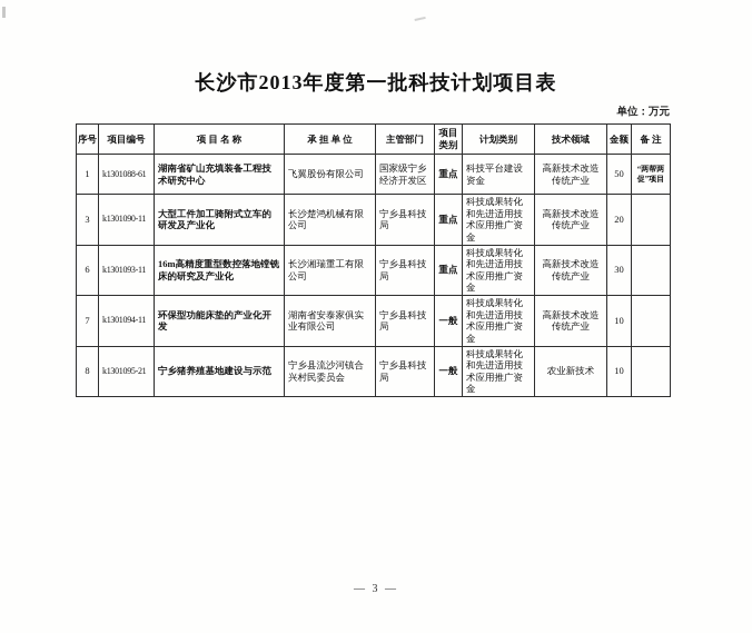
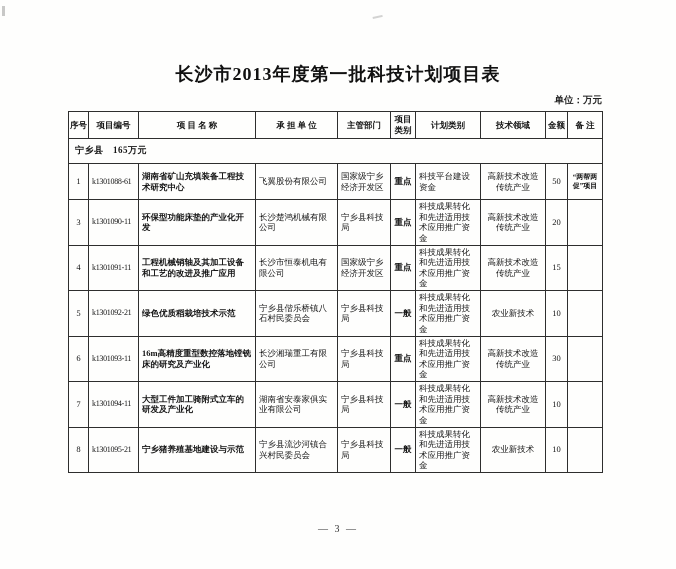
  长沙市2013年度第一批科技计划项目表
  单位：万元
  序号	项目编号	项 目 名 称	承 担 单 位	主管部门	项目 类别	计划类别	技术领域	金额	备 注
+ 宁乡县 165万元
  1	k1301088-61	湖南省矿山充填装备工程技术研究中心	飞翼股份有限公司	国家级宁乡经济开发区	重点	科技平台建设资金	高新技术改造传统产业	50	“两帮两促”项目
- 3	k1301090-11	大型工件加工骑附式立车的研发及产业化	长沙楚鸿机械有限公司	宁乡县科技局	重点	科技成果转化和先进适用技术应用推广资金	高新技术改造传统产业	20
+ 3	k1301090-11	环保型功能床垫的产业化开发	长沙楚鸿机械有限公司	宁乡县科技局	重点	科技成果转化和先进适用技术应用推广资金	高新技术改造传统产业	20
+ 4	k1301091-11	工程机械销轴及其加工设备和工艺的改进及推广应用	长沙市恒泰机电有限公司	国家级宁乡经济开发区	重点	科技成果转化和先进适用技术应用推广资金	高新技术改造传统产业	15
+ 5	k1301092-21	绿色优质稻栽培技术示范	宁乡县偕乐桥镇八石村民委员会	宁乡县科技局	一般	科技成果转化和先进适用技术应用推广资金	农业新技术	10
  6	k1301093-11	16m高精度重型数控落地镗铣床的研究及产业化	长沙湘瑞重工有限公司	宁乡县科技局	重点	科技成果转化和先进适用技术应用推广资金	高新技术改造传统产业	30
- 7	k1301094-11	环保型功能床垫的产业化开发	湖南省安泰家俱实业有限公司	宁乡县科技局	一般	科技成果转化和先进适用技术应用推广资金	高新技术改造传统产业	10
+ 7	k1301094-11	大型工件加工骑附式立车的研发及产业化	湖南省安泰家俱实业有限公司	宁乡县科技局	一般	科技成果转化和先进适用技术应用推广资金	高新技术改造传统产业	10
  8	k1301095-21	宁乡猪养殖基地建设与示范	宁乡县流沙河镇合兴村民委员会	宁乡县科技局	一般	科技成果转化和先进适用技术应用推广资金	农业新技术	10
  — 3 —
